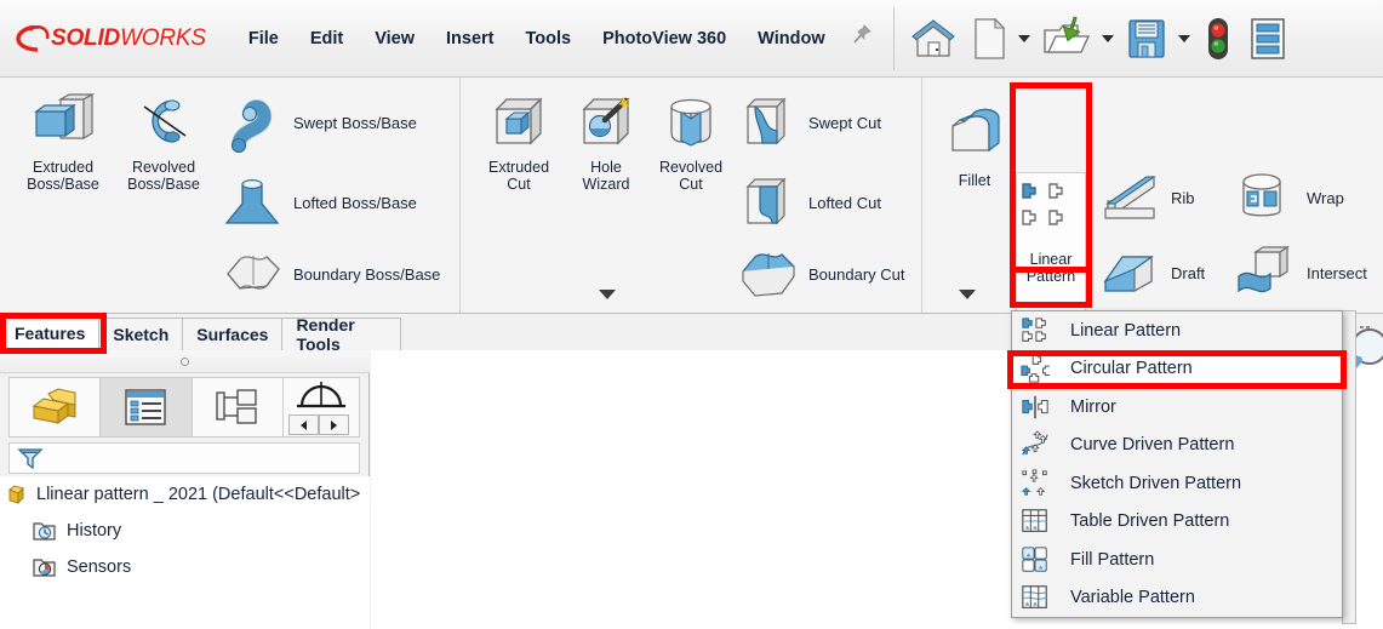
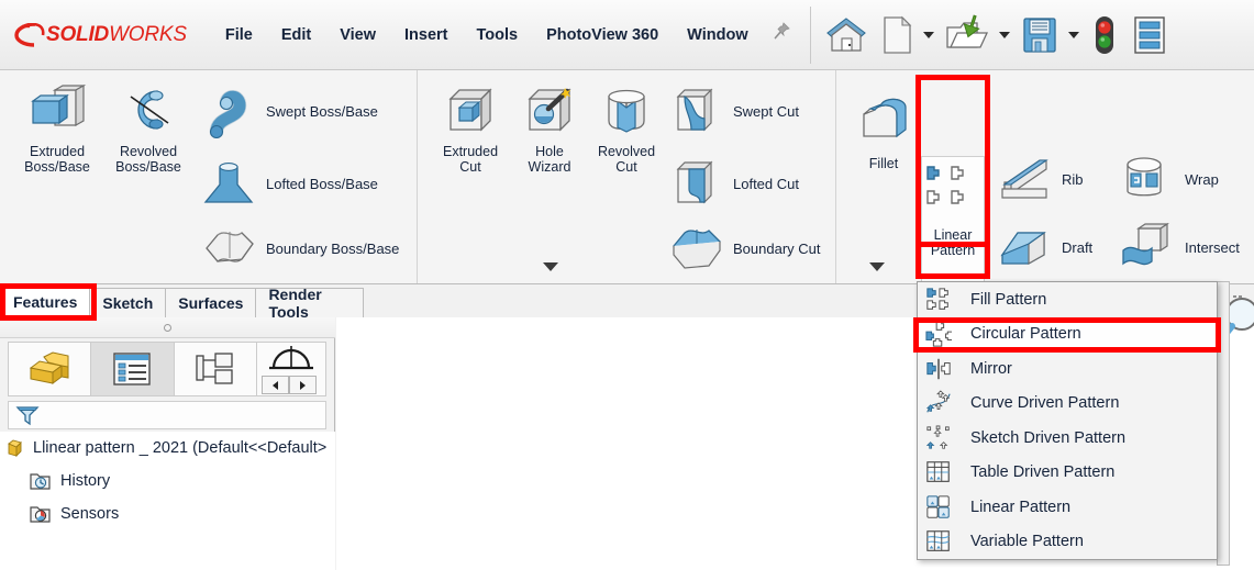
  SOLIDWORKS
  File
  Edit
  View
  Insert
  Tools
  PhotoView 360
  Window
  Extruded
  Boss/Base
  Revolved
  Boss/Base
  Swept Boss/Base
  Lofted Boss/Base
  Boundary Boss/Base
  Extruded
  Cut
  Hole
  Wizard
  Revolved
  Cut
  Swept Cut
  Lofted Cut
  Boundary Cut
  Fillet
  Linear
  Pattern
  Rib
  Draft
  Wrap
  Intersect
  Features
  Sketch
  Surfaces
  Render Tools
  Llinear pattern _ 2021 (Default<<Default>
  History
  Sensors
- Linear Pattern
+ Fill Pattern
  Circular Pattern
  Mirror
  Curve Driven Pattern
  Sketch Driven Pattern
  Table Driven Pattern
- Fill Pattern
+ Linear Pattern
  Variable Pattern
